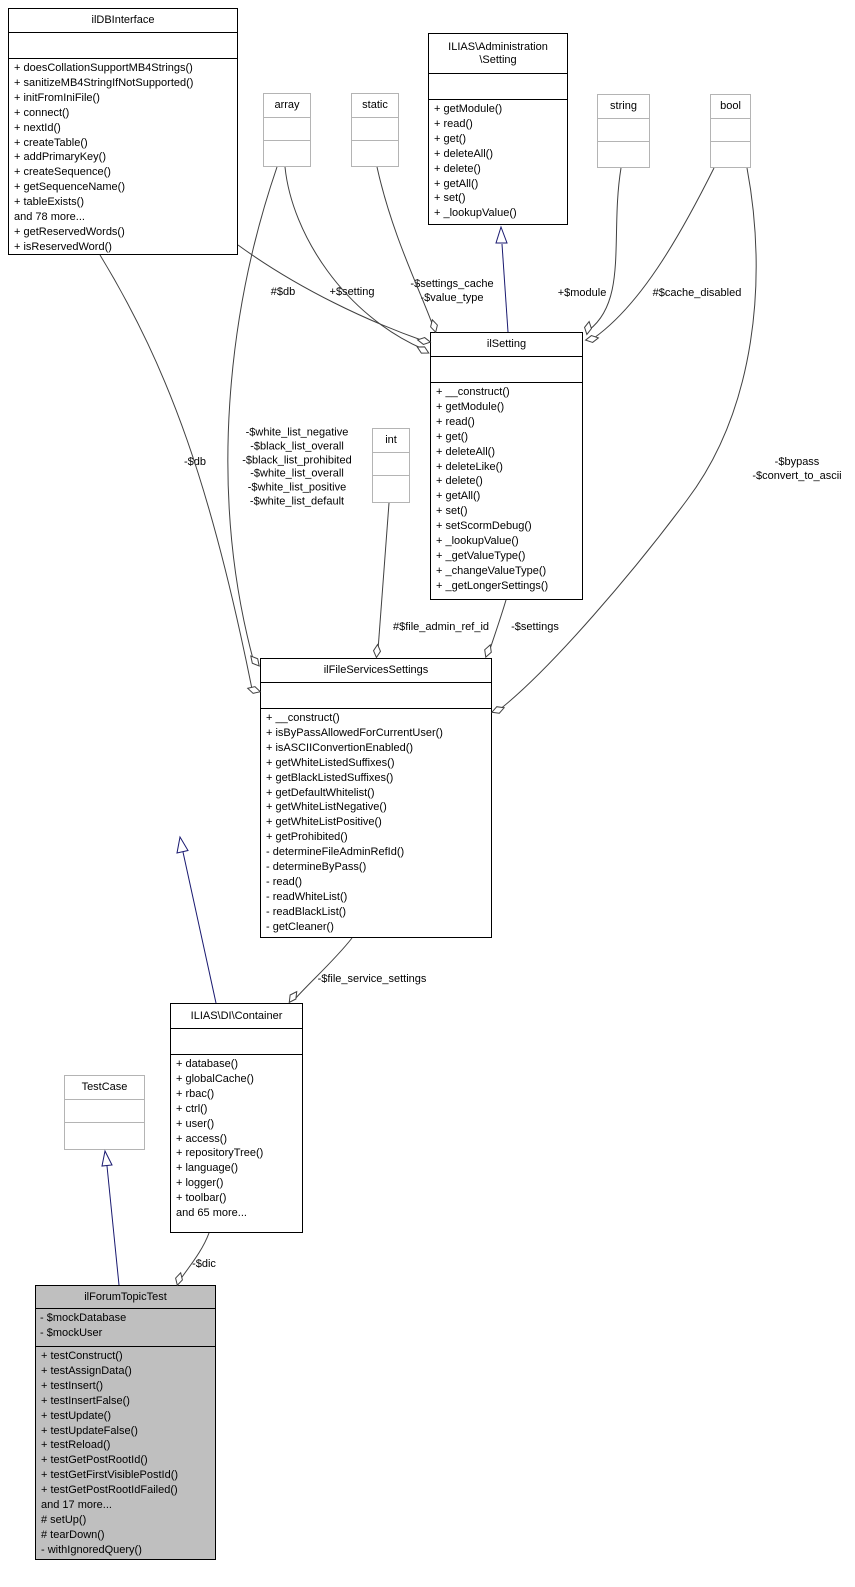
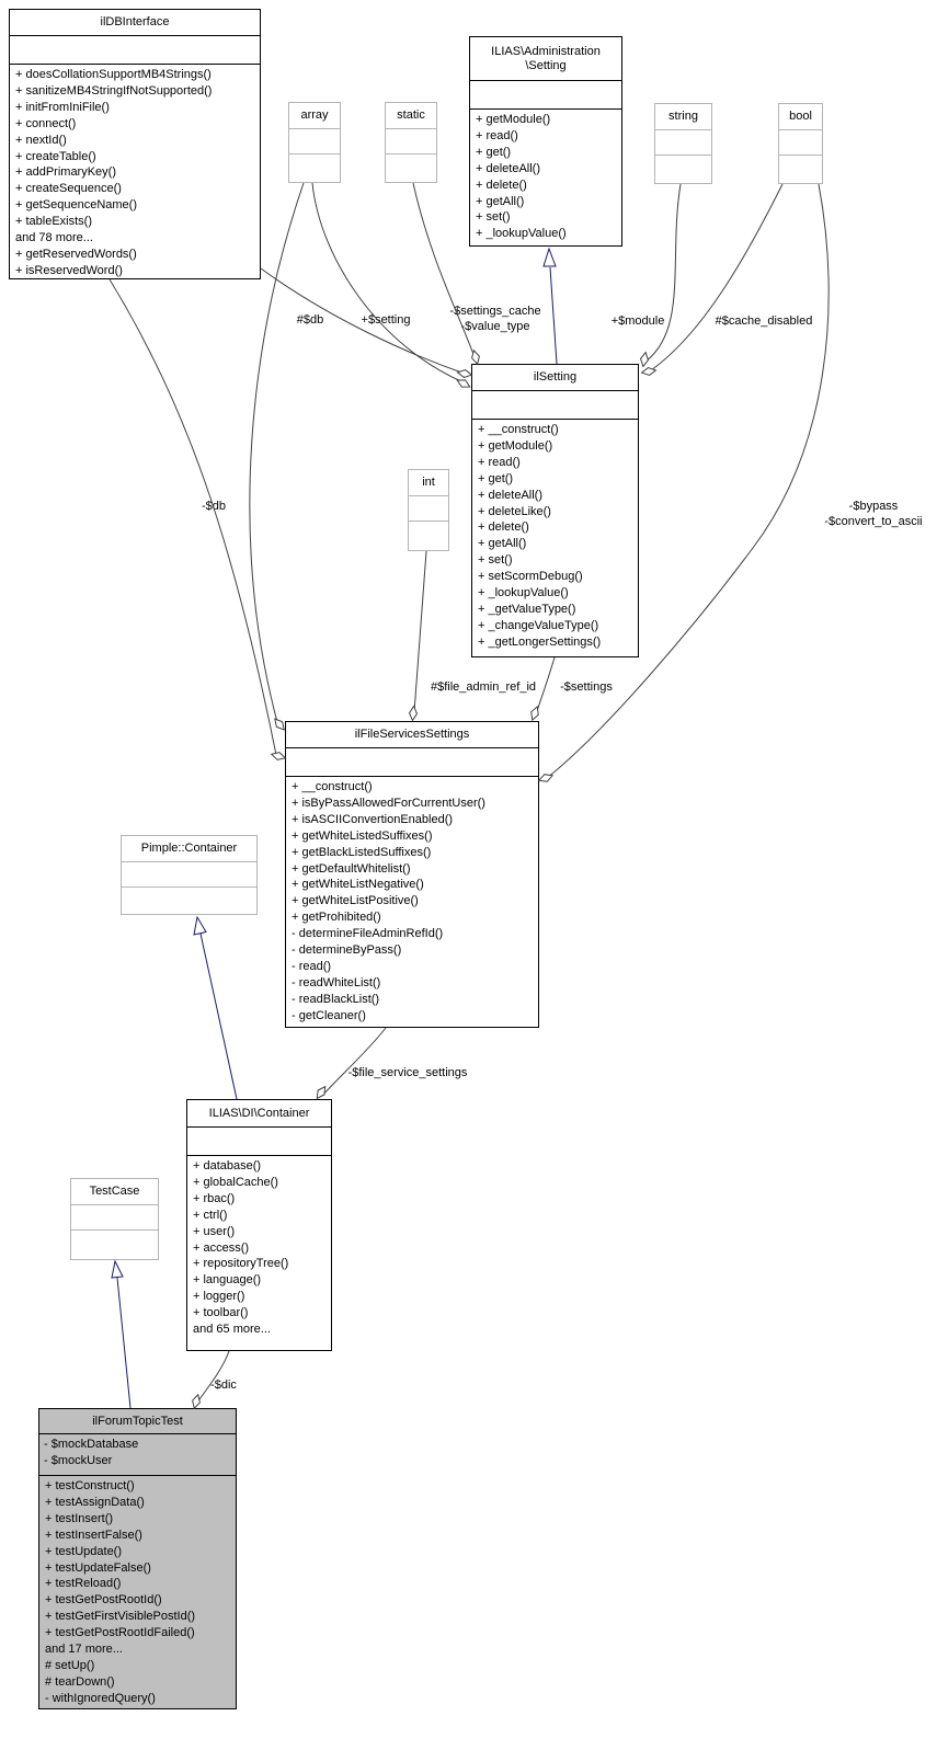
  ilDBInterface
  + doesCollationSupportMB4Strings()
  + sanitizeMB4StringIfNotSupported()
  + initFromIniFile()
  + connect()
  + nextId()
  + createTable()
  + addPrimaryKey()
  + createSequence()
  + getSequenceName()
  + tableExists()
  and 78 more...
  + getReservedWords()
  + isReservedWord()
  ILIAS\Administration
  \Setting
  + getModule()
  + read()
  + get()
  + deleteAll()
  + delete()
  + getAll()
  + set()
  + _lookupValue()
  array
  static
  string
  bool
  ilSetting
  + __construct()
  + getModule()
  + read()
  + get()
  + deleteAll()
  + deleteLike()
  + delete()
  + getAll()
  + set()
  + setScormDebug()
  + _lookupValue()
  + _getValueType()
  + _changeValueType()
  + _getLongerSettings()
  int
  ilFileServicesSettings
  + __construct()
  + isByPassAllowedForCurrentUser()
  + isASCIIConvertionEnabled()
  + getWhiteListedSuffixes()
  + getBlackListedSuffixes()
  + getDefaultWhitelist()
  + getWhiteListNegative()
  + getWhiteListPositive()
  + getProhibited()
  - determineFileAdminRefId()
  - determineByPass()
  - read()
  - readWhiteList()
  - readBlackList()
  - getCleaner()
+ Pimple::Container
  ILIAS\DI\Container
  + database()
  + globalCache()
  + rbac()
  + ctrl()
  + user()
  + access()
  + repositoryTree()
  + language()
  + logger()
  + toolbar()
  and 65 more...
  TestCase
  ilForumTopicTest
  - $mockDatabase
  - $mockUser
  + testConstruct()
  + testAssignData()
  + testInsert()
  + testInsertFalse()
  + testUpdate()
  + testUpdateFalse()
  + testReload()
  + testGetPostRootId()
  + testGetFirstVisiblePostId()
  + testGetPostRootIdFailed()
  and 17 more...
  # setUp()
  # tearDown()
  - withIgnoredQuery()
  #$db
  +$etting
  -$settings_cache
  $value_type
  +$module
  #$cache_disabled
  -$bypass
  -$convert_to_ascii
  -$db
- -$white_list_negative
- -$black_list_overall
- -$black_list_prohibited
- -$white_list_overall
- -$white_list_positive
- -$white_list_default
  #$file_admin_ref_id
  -$settings
  -$file_service_settings
  -$dic
